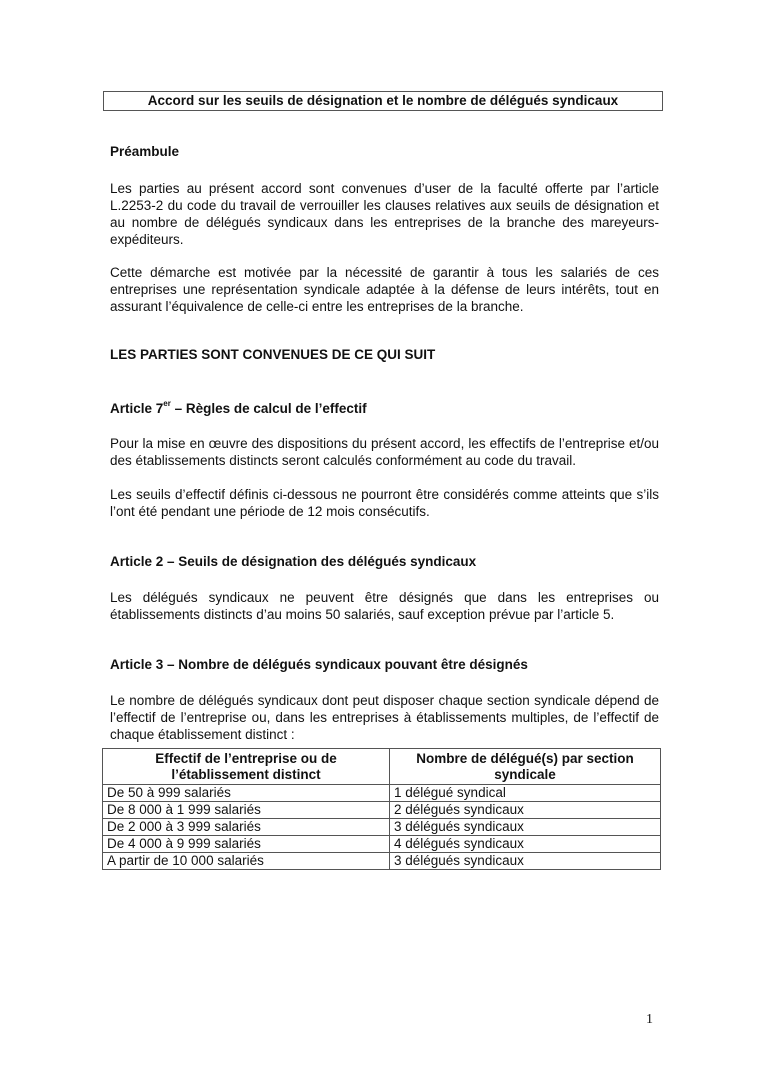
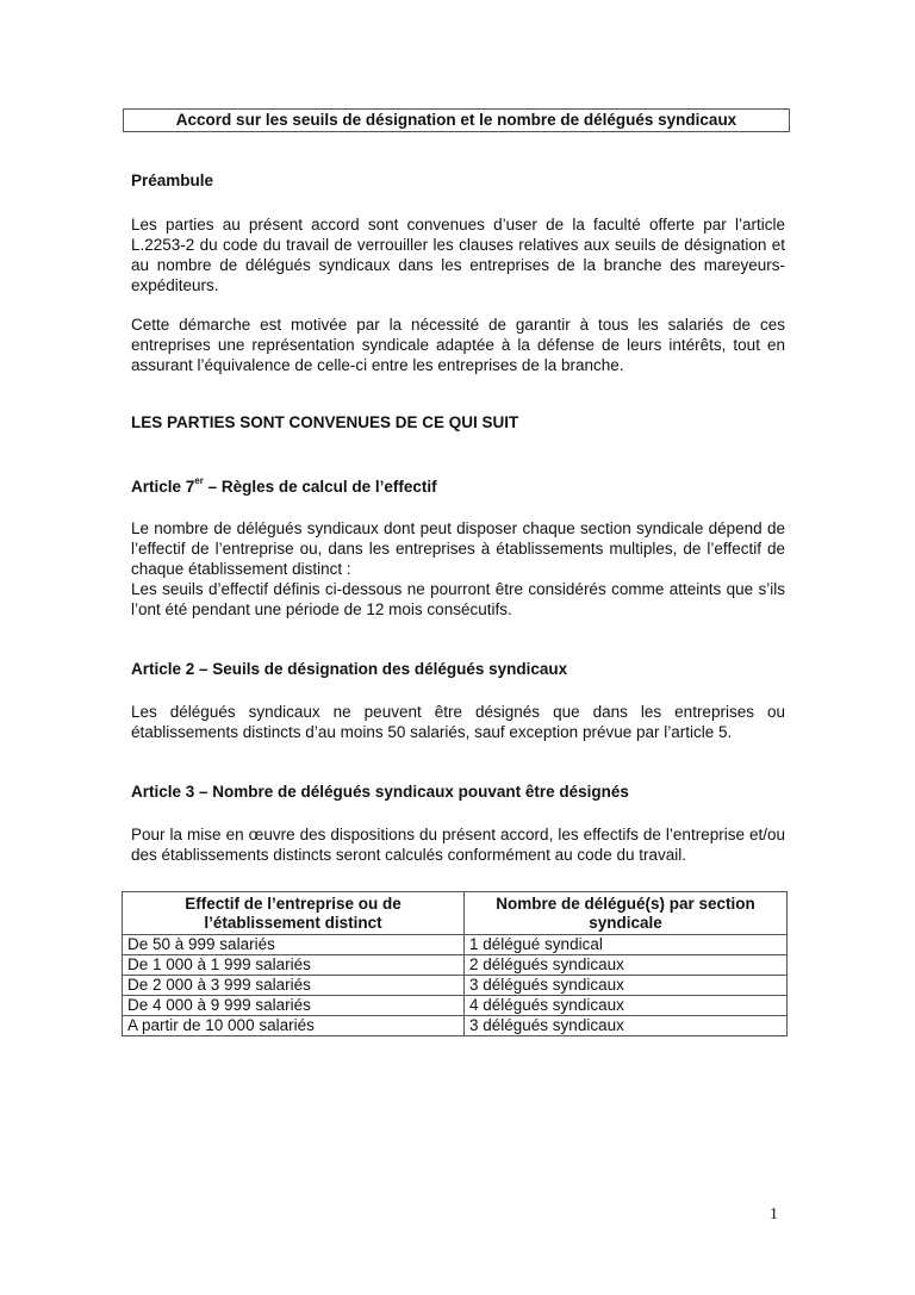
  Accord sur les seuils de désignation et le nombre de délégués syndicaux
  Préambule
  Les parties au présent accord sont convenues d’user de la faculté offerte par l’article L.2253-2 du code du travail de verrouiller les clauses relatives aux seuils de désignation et au nombre de délégués syndicaux dans les entreprises de la branche des mareyeurs-expéditeurs.
  Cette démarche est motivée par la nécessité de garantir à tous les salariés de ces entreprises une représentation syndicale adaptée à la défense de leurs intérêts, tout en assurant l’équivalence de celle-ci entre les entreprises de la branche.
  LES PARTIES SONT CONVENUES DE CE QUI SUIT
  Article 7er – Règles de calcul de l’effectif
- Pour la mise en œuvre des dispositions du présent accord, les effectifs de l’entreprise et/ou des établissements distincts seront calculés conformément au code du travail.
+ Le nombre de délégués syndicaux dont peut disposer chaque section syndicale dépend de l’effectif de l’entreprise ou, dans les entreprises à établissements multiples, de l’effectif de chaque établissement distinct :
  Les seuils d’effectif définis ci-dessous ne pourront être considérés comme atteints que s’ils l’ont été pendant une période de 12 mois consécutifs.
  Article 2 – Seuils de désignation des délégués syndicaux
  Les délégués syndicaux ne peuvent être désignés que dans les entreprises ou établissements distincts d’au moins 50 salariés, sauf exception prévue par l’article 5.
  Article 3 – Nombre de délégués syndicaux pouvant être désignés
- Le nombre de délégués syndicaux dont peut disposer chaque section syndicale dépend de l’effectif de l’entreprise ou, dans les entreprises à établissements multiples, de l’effectif de chaque établissement distinct :
+ Pour la mise en œuvre des dispositions du présent accord, les effectifs de l’entreprise et/ou des établissements distincts seront calculés conformément au code du travail.
  Effectif de l’entreprise ou de l’établissement distinct	Nombre de délégué(s) par section syndicale
  De 50 à 999 salariés	1 délégué syndical
- De 8 000 à 1 999 salariés	2 délégués syndicaux
+ De 1 000 à 1 999 salariés	2 délégués syndicaux
  De 2 000 à 3 999 salariés	3 délégués syndicaux
  De 4 000 à 9 999 salariés	4 délégués syndicaux
  A partir de 10 000 salariés	3 délégués syndicaux
  1
